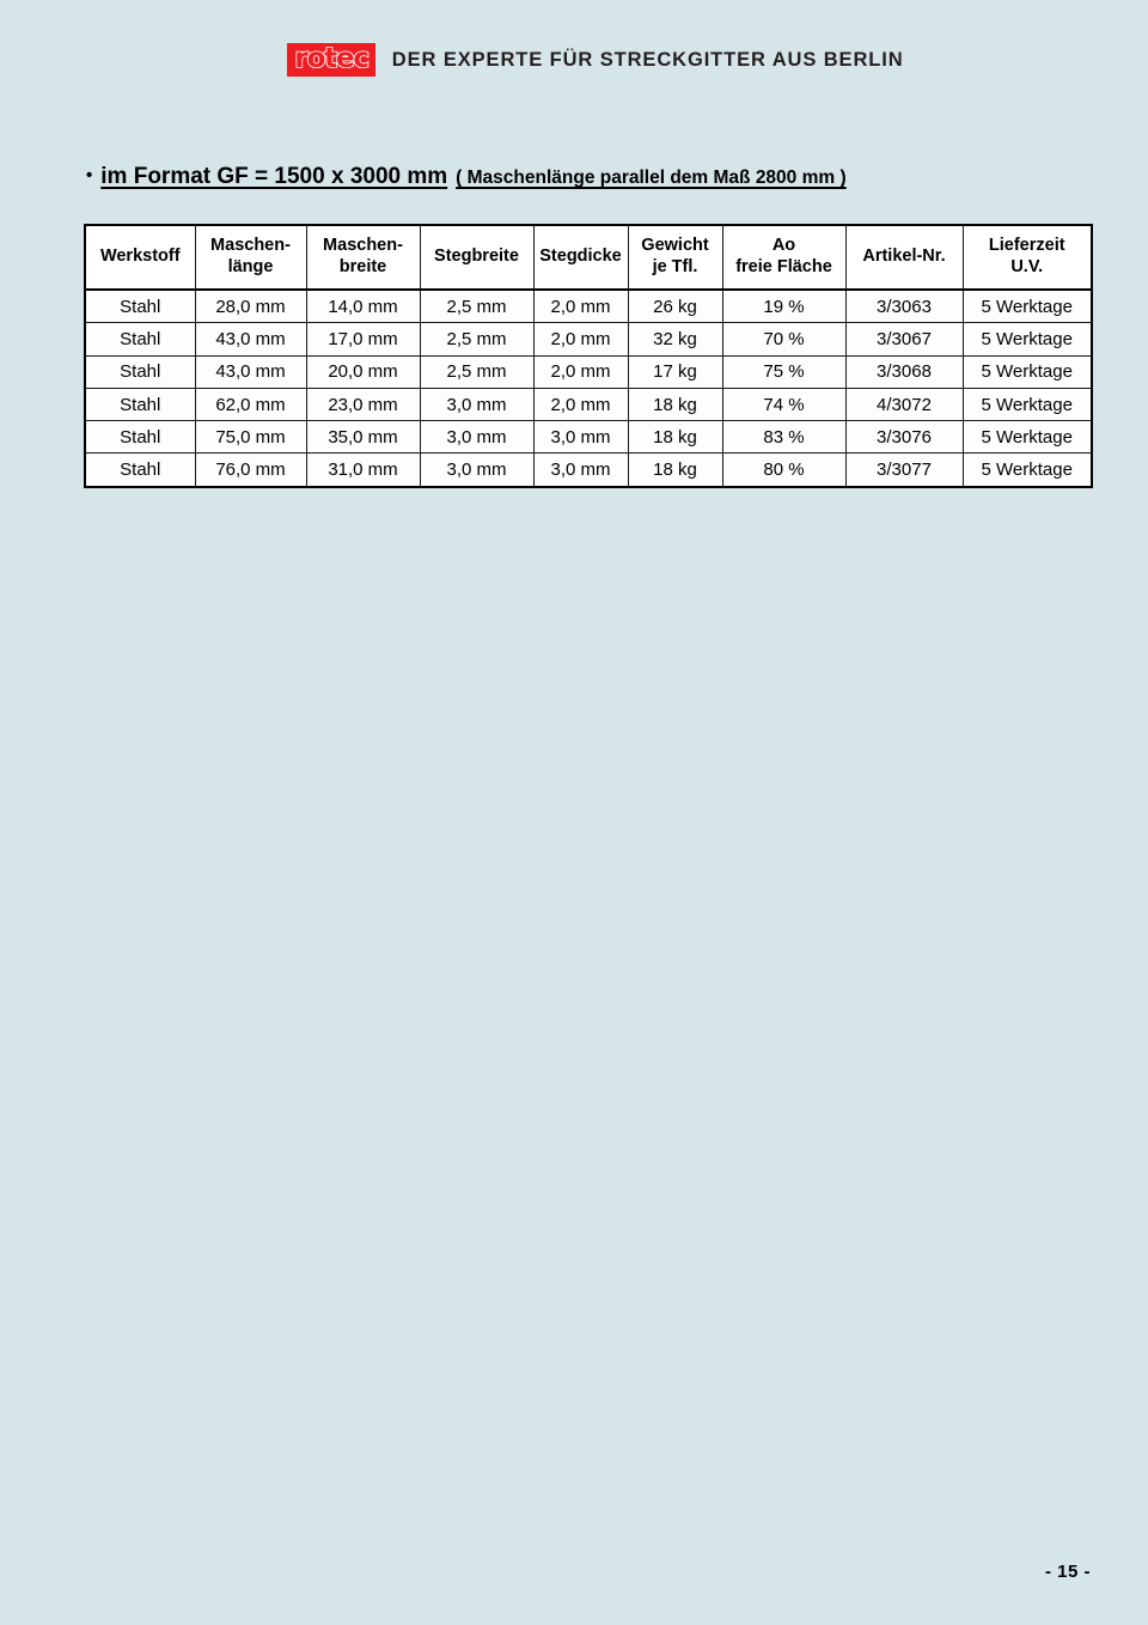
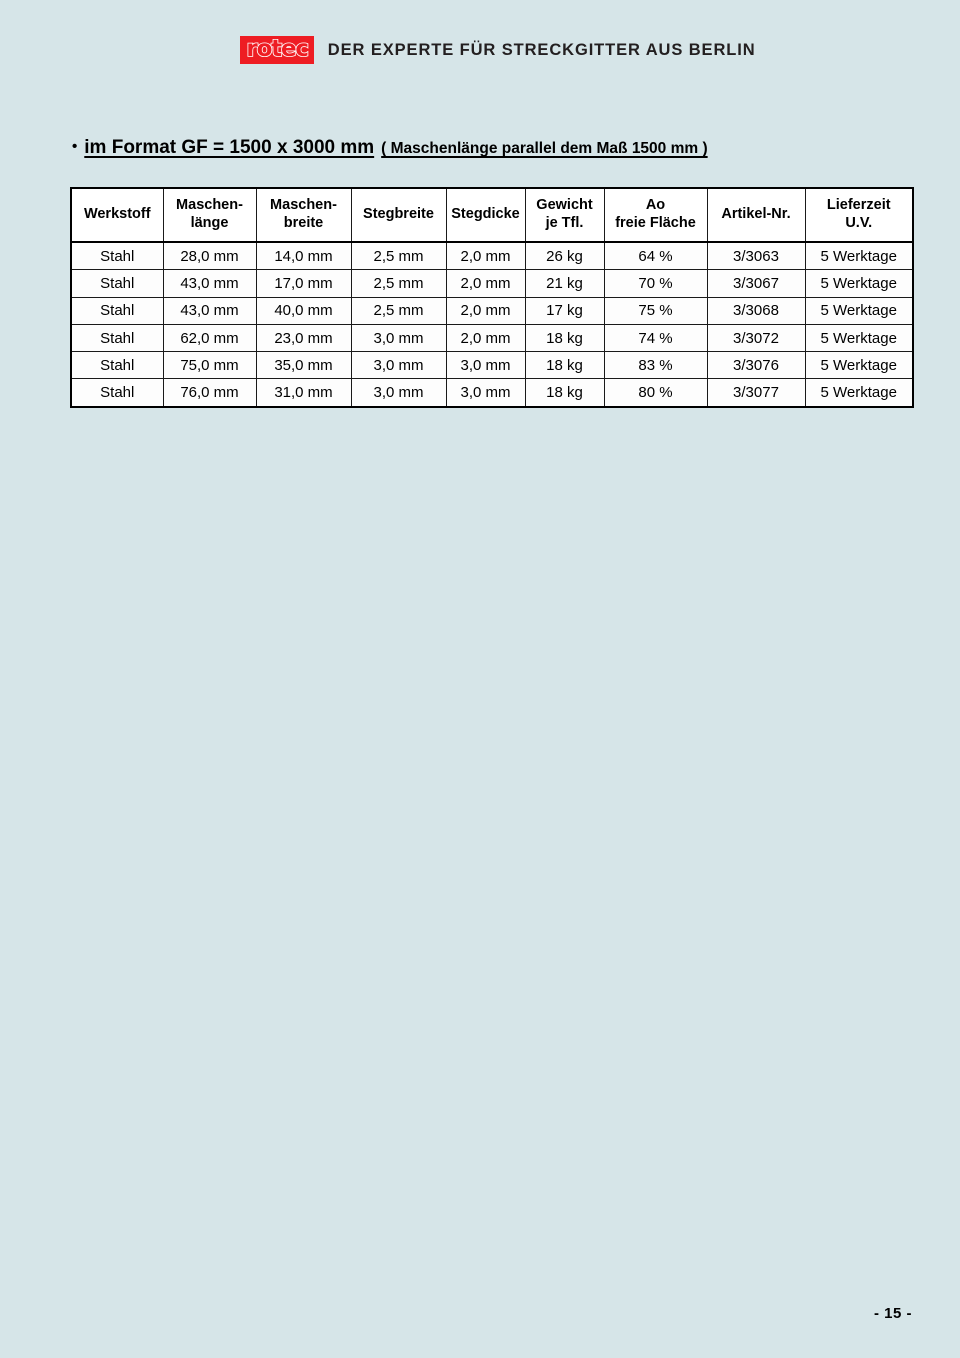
  rotec
  DER EXPERTE FÜR STRECKGITTER AUS BERLIN
  •
  im Format GF = 1500 x 3000 mm
- ( Maschenlänge parallel dem Maß 2800 mm )
+ ( Maschenlänge parallel dem Maß 1500 mm )
  Werkstoff	Maschen- länge	Maschen- breite	Stegbreite	Stegdicke	Gewicht je Tfl.	Ao freie Fläche	Artikel-Nr.	Lieferzeit U.V.
- Stahl	28,0 mm	14,0 mm	2,5 mm	2,0 mm	26 kg	19 %	3/3063	5 Werktage
+ Stahl	28,0 mm	14,0 mm	2,5 mm	2,0 mm	26 kg	64 %	3/3063	5 Werktage
- Stahl	43,0 mm	17,0 mm	2,5 mm	2,0 mm	32 kg	70 %	3/3067	5 Werktage
+ Stahl	43,0 mm	17,0 mm	2,5 mm	2,0 mm	21 kg	70 %	3/3067	5 Werktage
- Stahl	43,0 mm	20,0 mm	2,5 mm	2,0 mm	17 kg	75 %	3/3068	5 Werktage
+ Stahl	43,0 mm	40,0 mm	2,5 mm	2,0 mm	17 kg	75 %	3/3068	5 Werktage
- Stahl	62,0 mm	23,0 mm	3,0 mm	2,0 mm	18 kg	74 %	4/3072	5 Werktage
+ Stahl	62,0 mm	23,0 mm	3,0 mm	2,0 mm	18 kg	74 %	3/3072	5 Werktage
  Stahl	75,0 mm	35,0 mm	3,0 mm	3,0 mm	18 kg	83 %	3/3076	5 Werktage
  Stahl	76,0 mm	31,0 mm	3,0 mm	3,0 mm	18 kg	80 %	3/3077	5 Werktage
  - 15 -
